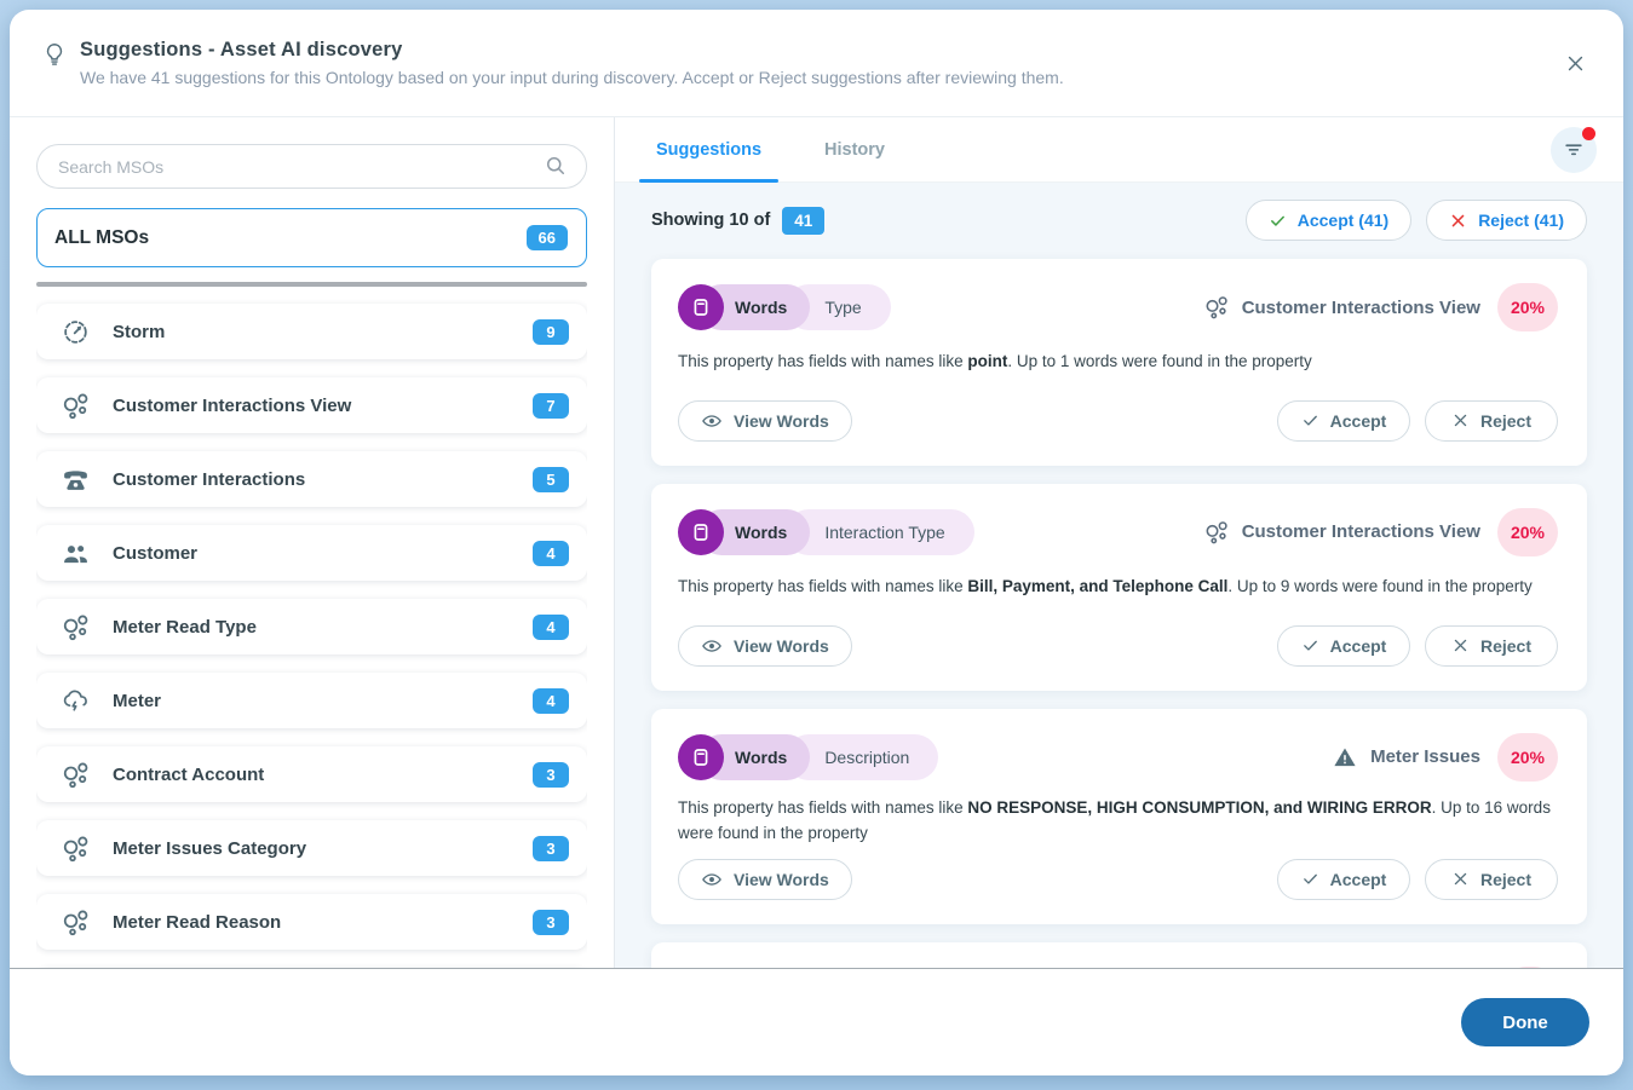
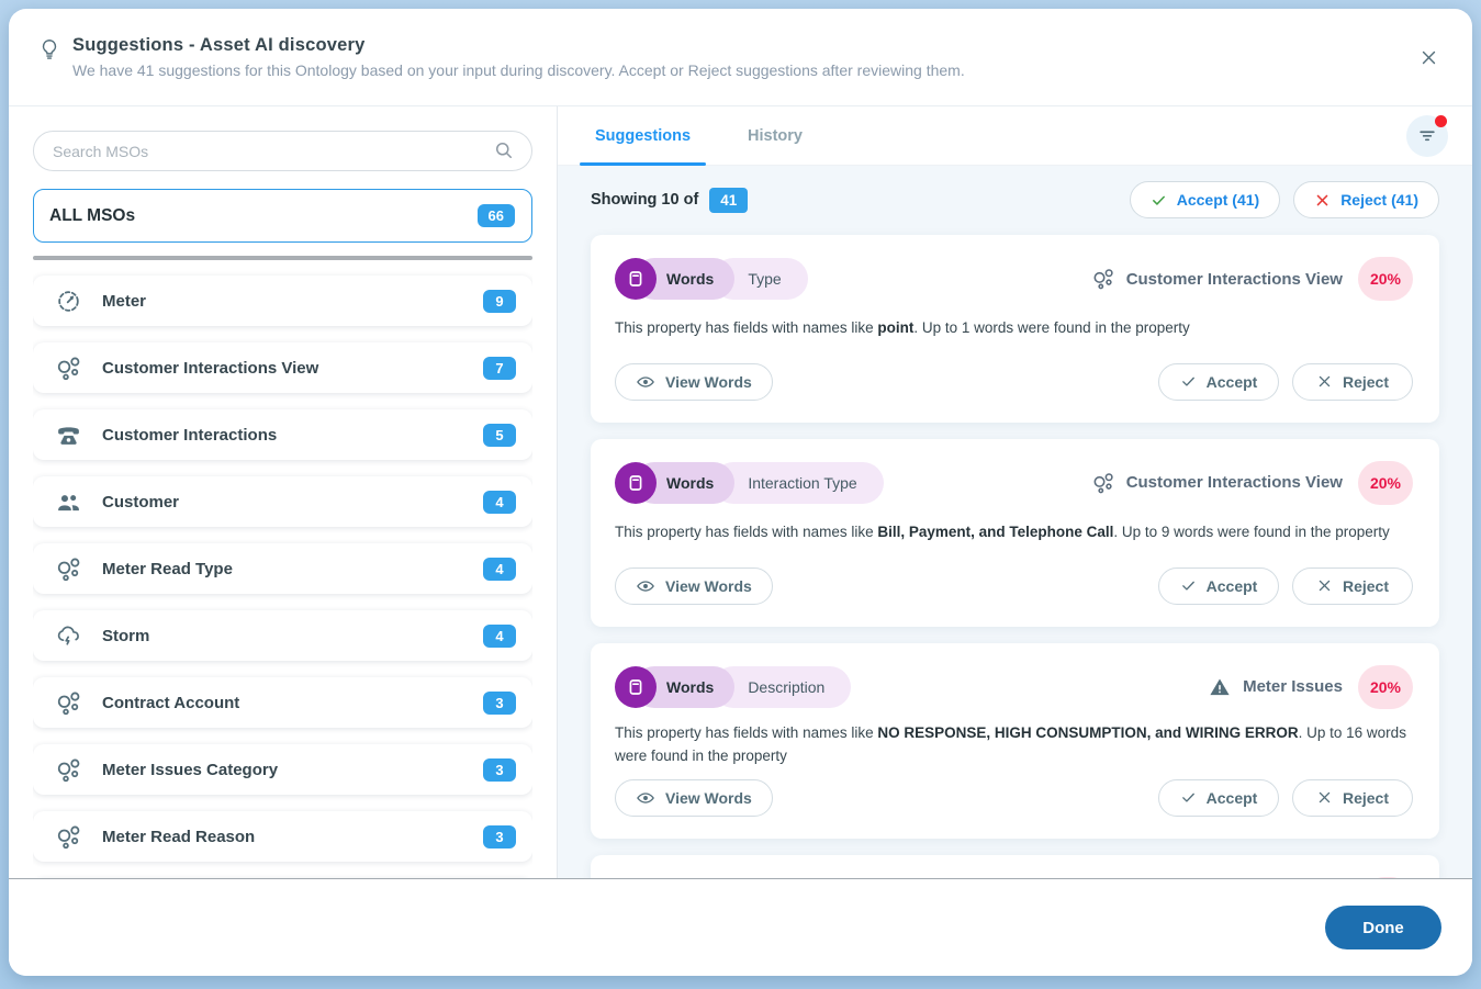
  Suggestions - Asset AI discovery
  We have 41 suggestions for this Ontology based on your input during discovery. Accept or Reject suggestions after reviewing them.
  Search MSOs
  ALL MSOs
  66
- Storm
+ Meter
  9
  Customer Interactions View
  7
  Customer Interactions
  5
  Customer
  4
  Meter Read Type
  4
- Meter
+ Storm
  4
  Contract Account
  3
  Meter Issues Category
  3
  Meter Read Reason
  3
  Suggestions
  History
  Showing 10 of
  41
  Accept (41)
  Reject (41)
  Words
  Type
  Customer Interactions View
  20%
  This property has fields with names like point. Up to 1 words were found in the property
  View Words
  Accept
  Reject
  Words
  Interaction Type
  Customer Interactions View
  20%
  This property has fields with names like Bill, Payment, and Telephone Call. Up to 9 words were found in the property
  View Words
  Accept
  Reject
  Words
  Description
  Meter Issues
  20%
  This property has fields with names like NO RESPONSE, HIGH CONSUMPTION, and WIRING ERROR. Up to 16 words were found in the property
  View Words
  Accept
  Reject
  Done
